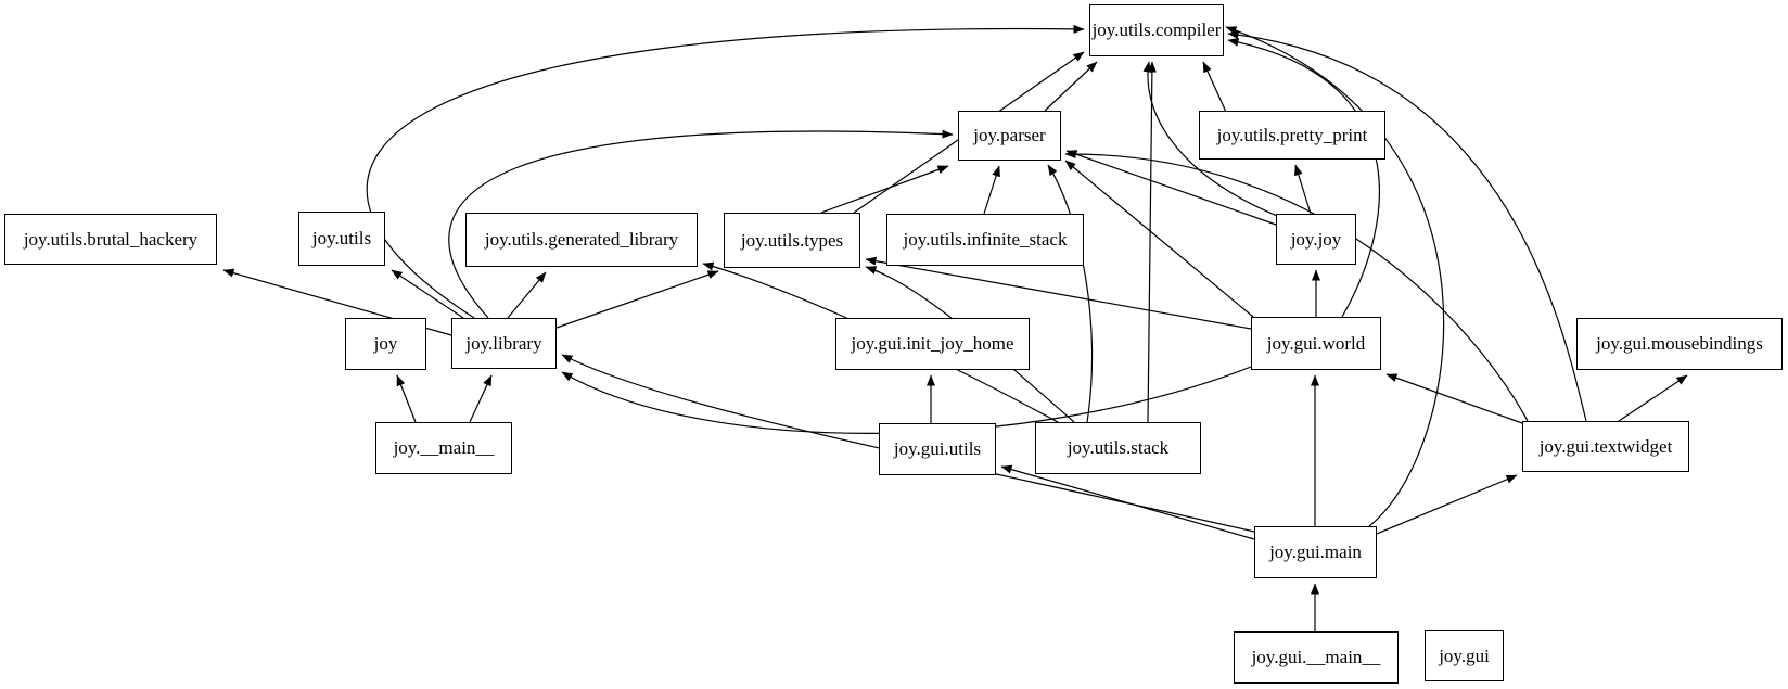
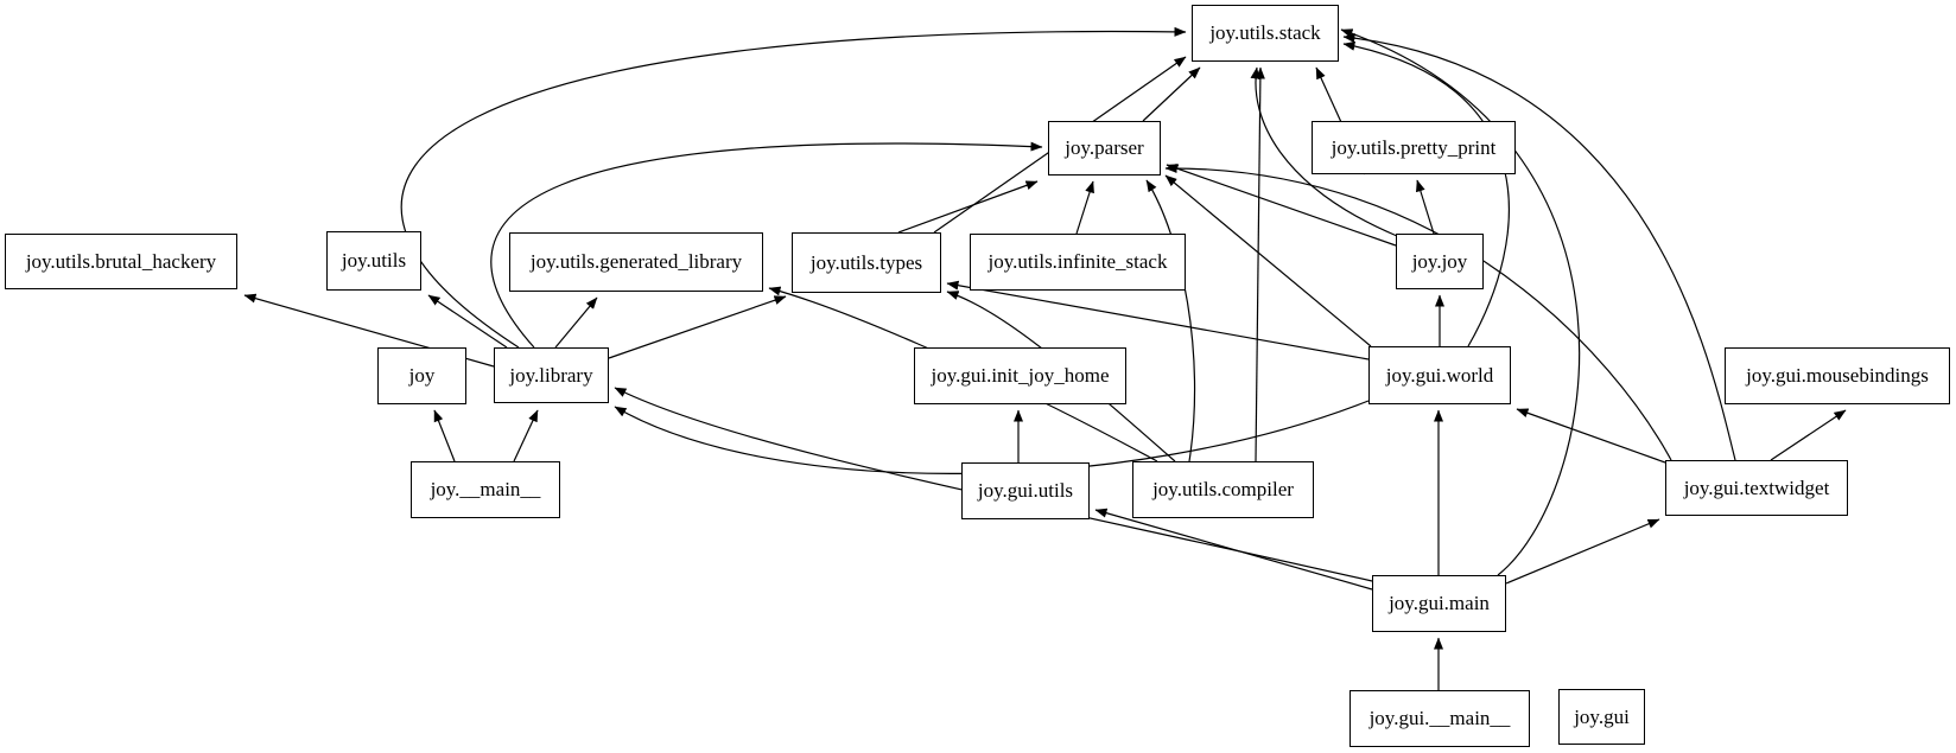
- joy.utils.compiler
+ joy.utils.stack
  joy.parser
  joy.utils.pretty_print
  joy.utils.brutal_hackery
  joy.utils
  joy.utils.generated_library
  joy.utils.types
  joy.utils.infinite_stack
  joy.joy
  joy
  joy.library
  joy.gui.init_joy_home
  joy.gui.world
  joy.gui.mousebindings
  joy.__main__
  joy.gui.utils
- joy.utils.stack
+ joy.utils.compiler
  joy.gui.textwidget
  joy.gui.main
  joy.gui.__main__
  joy.gui
